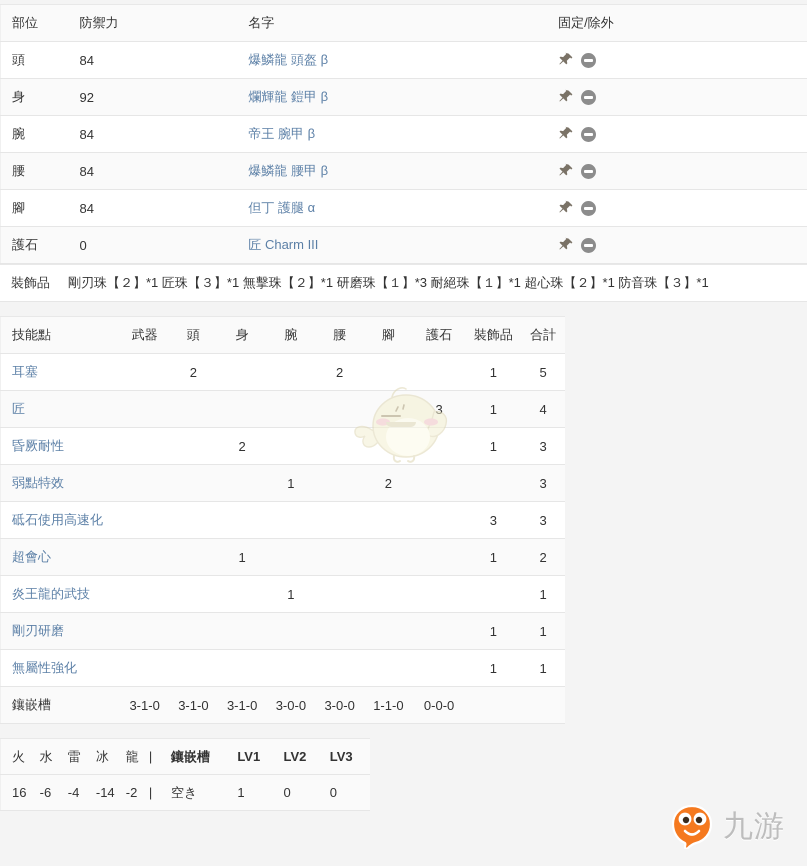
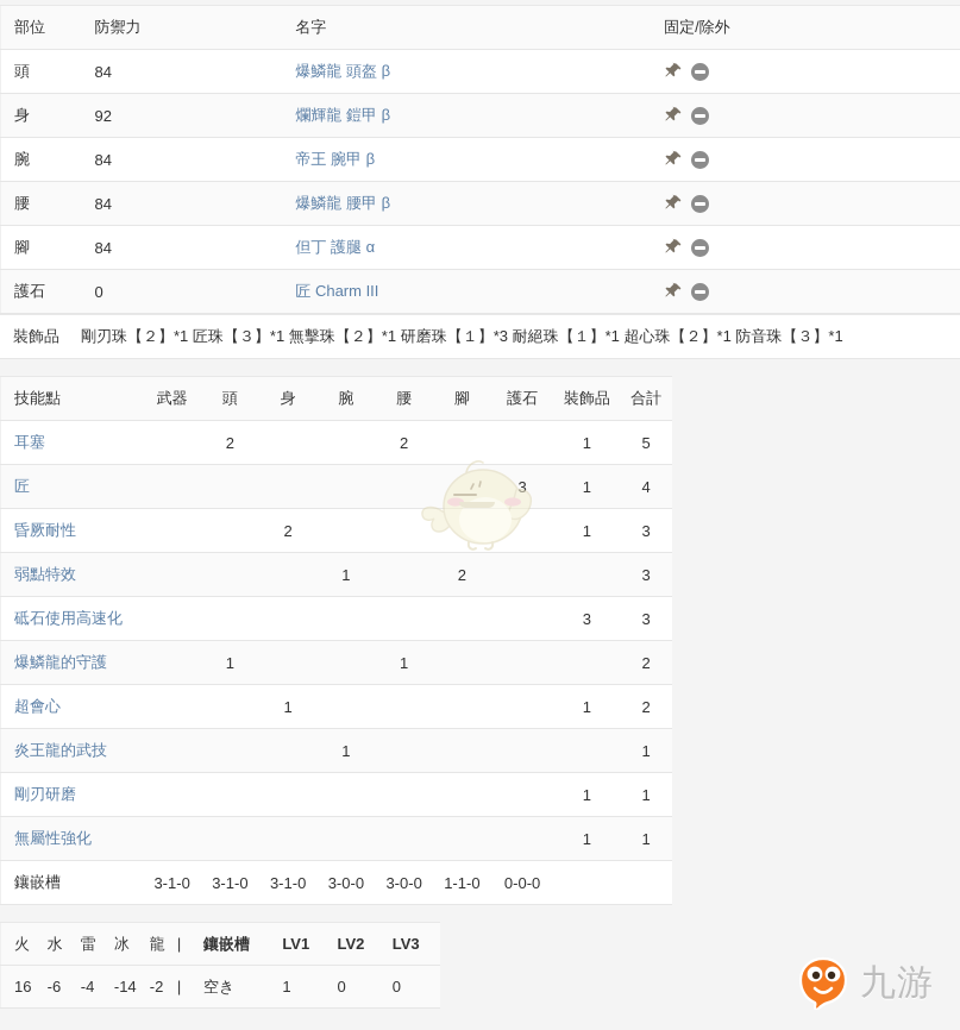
  部位	防禦力	名字	固定/除外
  頭	84	爆鱗龍 頭盔 β
  身	92	爛輝龍 鎧甲 β
  腕	84	帝王 腕甲 β
  腰	84	爆鱗龍 腰甲 β
  腳	84	但丁 護腿 α
  護石	0	匠 Charm III
  裝飾品	剛刃珠【２】*1 匠珠【３】*1 無擊珠【２】*1 研磨珠【１】*3 耐絕珠【１】*1 超心珠【２】*1 防音珠【３】*1
  技能點	武器	頭	身	腕	腰	腳	護石	裝飾品	合計
  耳塞		2			2			1	5
  匠							3	1	4
  昏厥耐性			2					1	3
  弱點特效				1		2			3
  砥石使用高速化								3	3
+ 爆鱗龍的守護		1			1				2
  超會心			1					1	2
  炎王龍的武技				1					1
  剛刃研磨								1	1
  無屬性強化								1	1
  鑲嵌槽	3-1-0	3-1-0	3-1-0	3-0-0	3-0-0	1-1-0	0-0-0
  火	水	雷	冰	龍	|	鑲嵌槽	LV1	LV2	LV3
  16	-6	-4	-14	-2	|	空き	1	0	0
  九游
